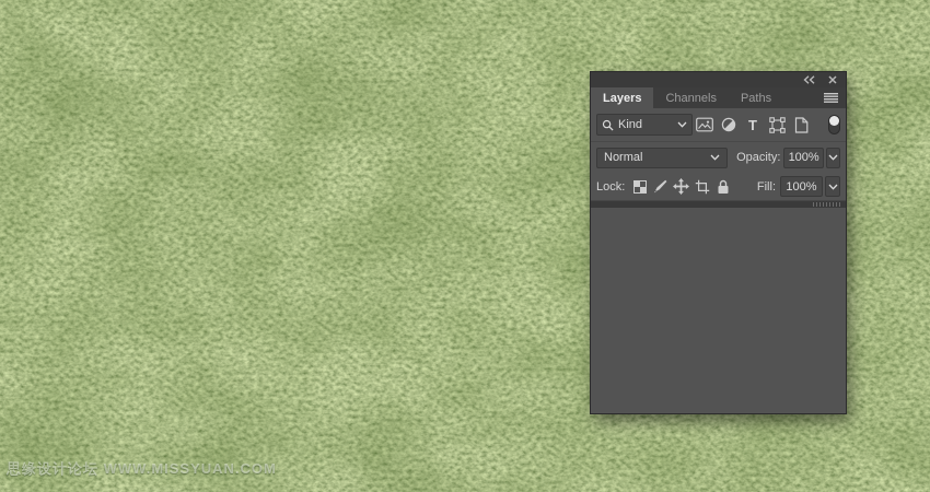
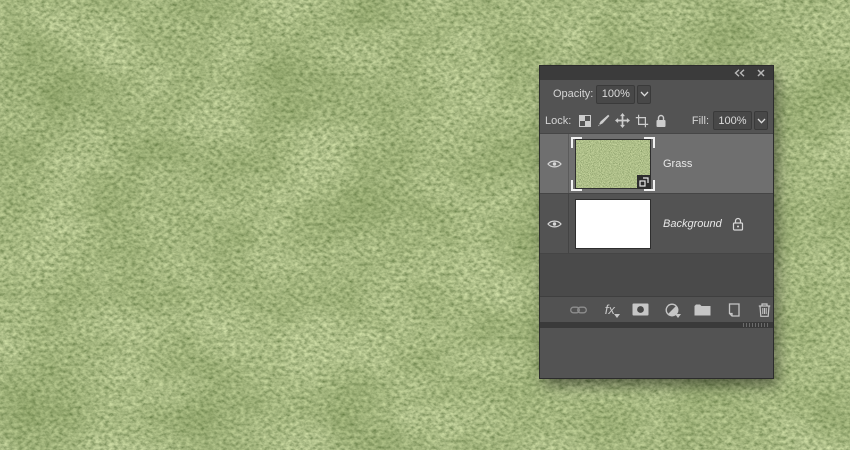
- 思缘设计论坛 WWW.MISSYUAN.COM
- Layers
- Channels
- Paths
- Kind
- T
- Normal
  Opacity:
  100%
  Lock:
  Fill:
  100%
+ Grass
+ Background
+ fx
